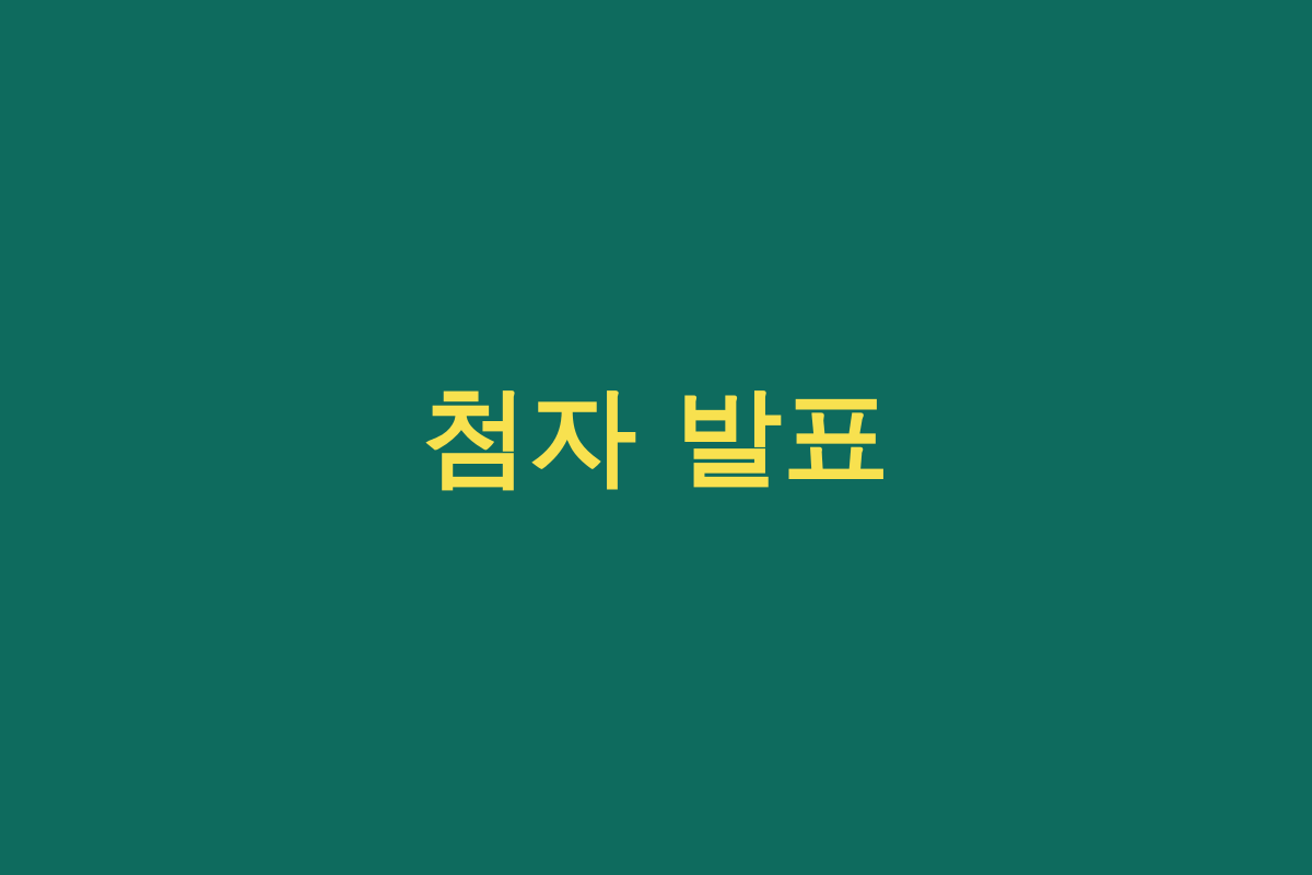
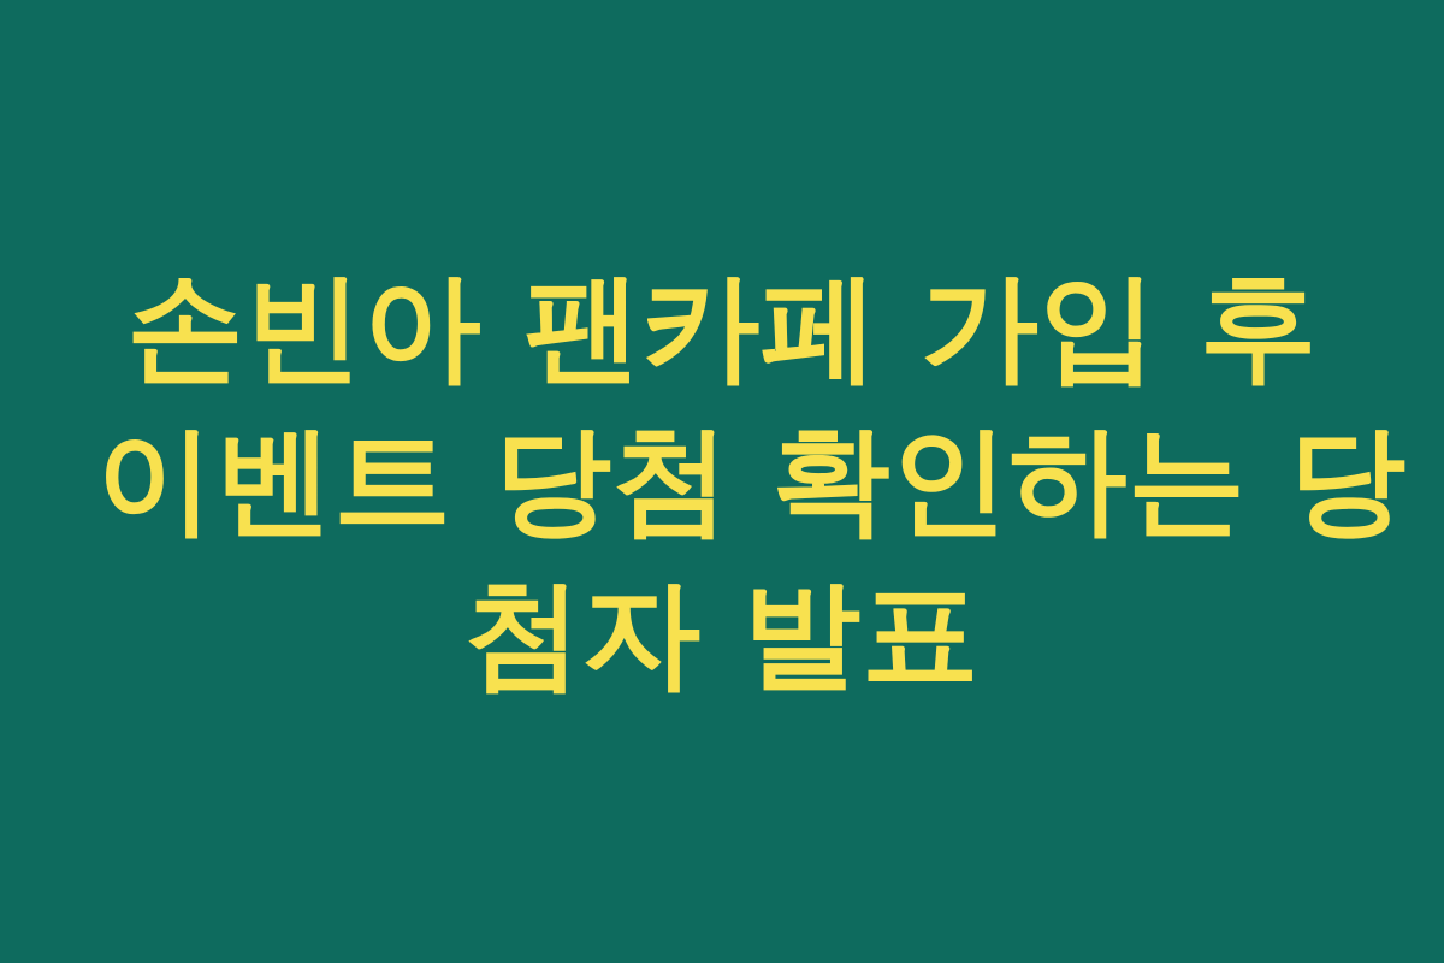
+ 손빈아 팬카페 가입 후
+ 이벤트 당첨 확인하는 당
  첨자 발표
